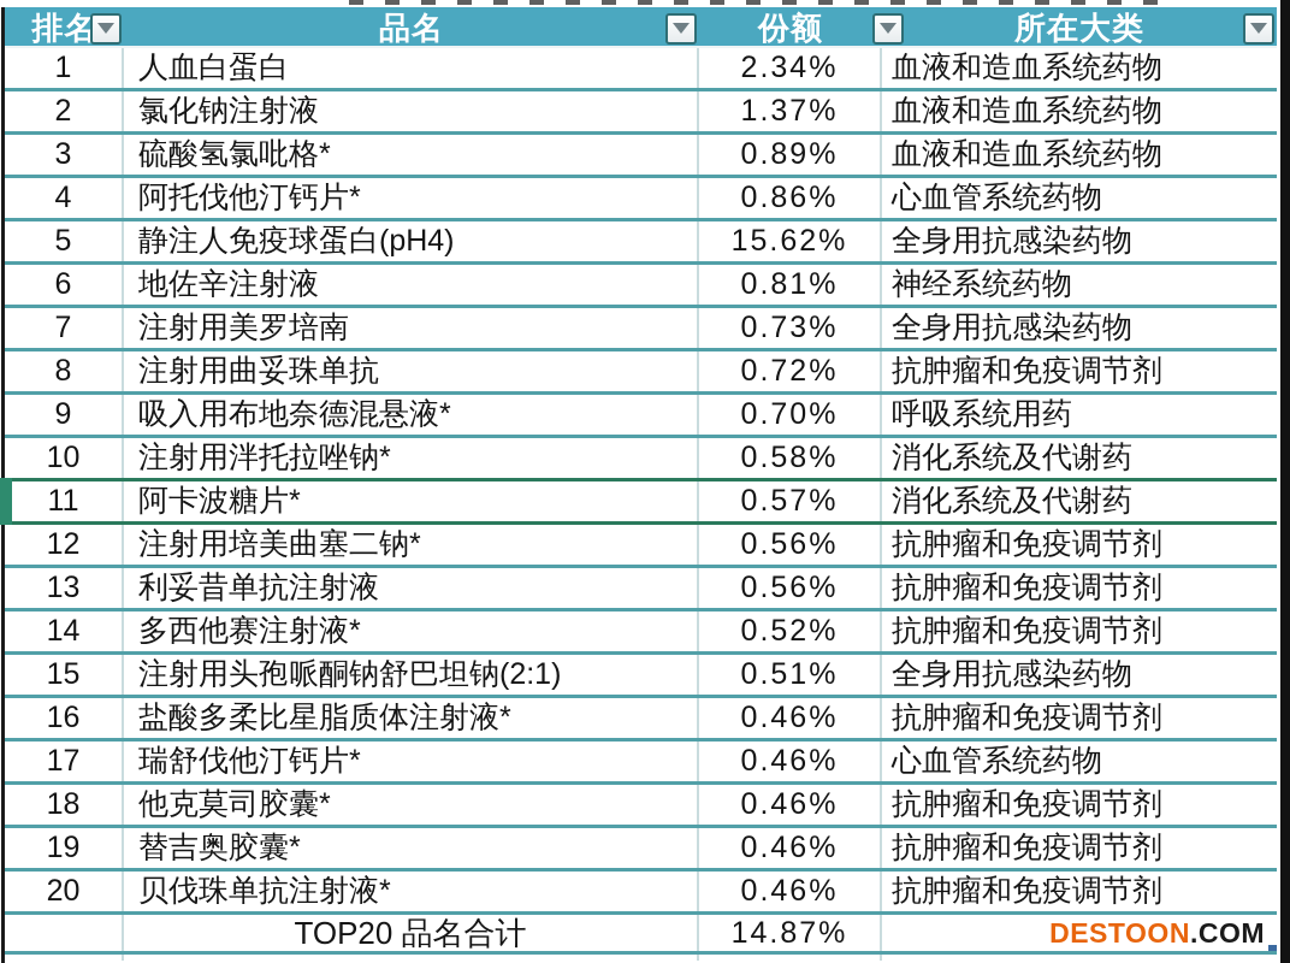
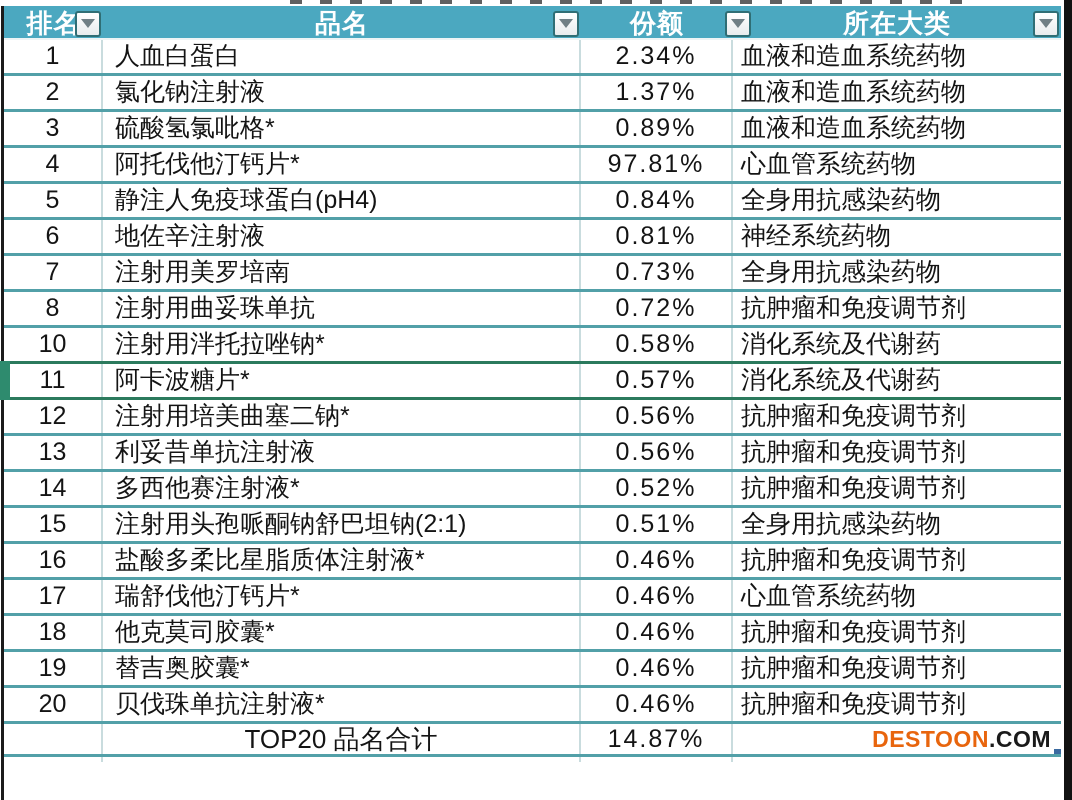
  排名
  品名
  份额
  所在大类
  1
  人血白蛋白
  2.34%
  血液和造血系统药物
  2
  氯化钠注射液
  1.37%
  血液和造血系统药物
  3
  硫酸氢氯吡格*
  0.89%
  血液和造血系统药物
  4
  阿托伐他汀钙片*
- 0.86%
+ 97.81%
  心血管系统药物
  5
  静注人免疫球蛋白(pH4)
- 15.62%
+ 0.84%
  全身用抗感染药物
  6
  地佐辛注射液
  0.81%
  神经系统药物
  7
  注射用美罗培南
  0.73%
  全身用抗感染药物
  8
  注射用曲妥珠单抗
  0.72%
  抗肿瘤和免疫调节剂
- 9
- 吸入用布地奈德混悬液*
- 0.70%
- 呼吸系统用药
  10
  注射用泮托拉唑钠*
  0.58%
  消化系统及代谢药
  11
  阿卡波糖片*
  0.57%
  消化系统及代谢药
  12
  注射用培美曲塞二钠*
  0.56%
  抗肿瘤和免疫调节剂
  13
  利妥昔单抗注射液
  0.56%
  抗肿瘤和免疫调节剂
  14
  多西他赛注射液*
  0.52%
  抗肿瘤和免疫调节剂
  15
  注射用头孢哌酮钠舒巴坦钠(2:1)
  0.51%
  全身用抗感染药物
  16
  盐酸多柔比星脂质体注射液*
  0.46%
  抗肿瘤和免疫调节剂
  17
  瑞舒伐他汀钙片*
  0.46%
  心血管系统药物
  18
  他克莫司胶囊*
  0.46%
  抗肿瘤和免疫调节剂
  19
  替吉奥胶囊*
  0.46%
  抗肿瘤和免疫调节剂
  20
  贝伐珠单抗注射液*
  0.46%
  抗肿瘤和免疫调节剂
  TOP20 品名合计
  14.87%
  DESTOON.COM
